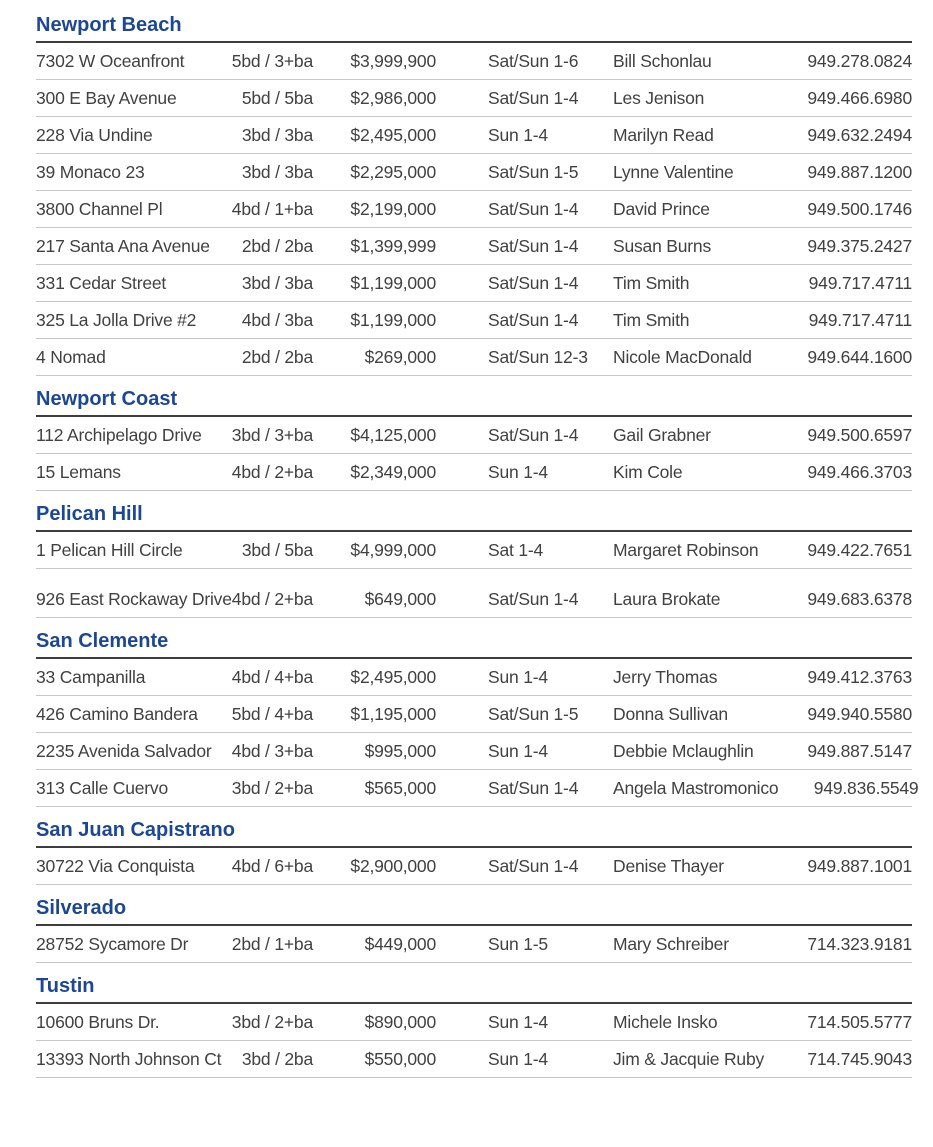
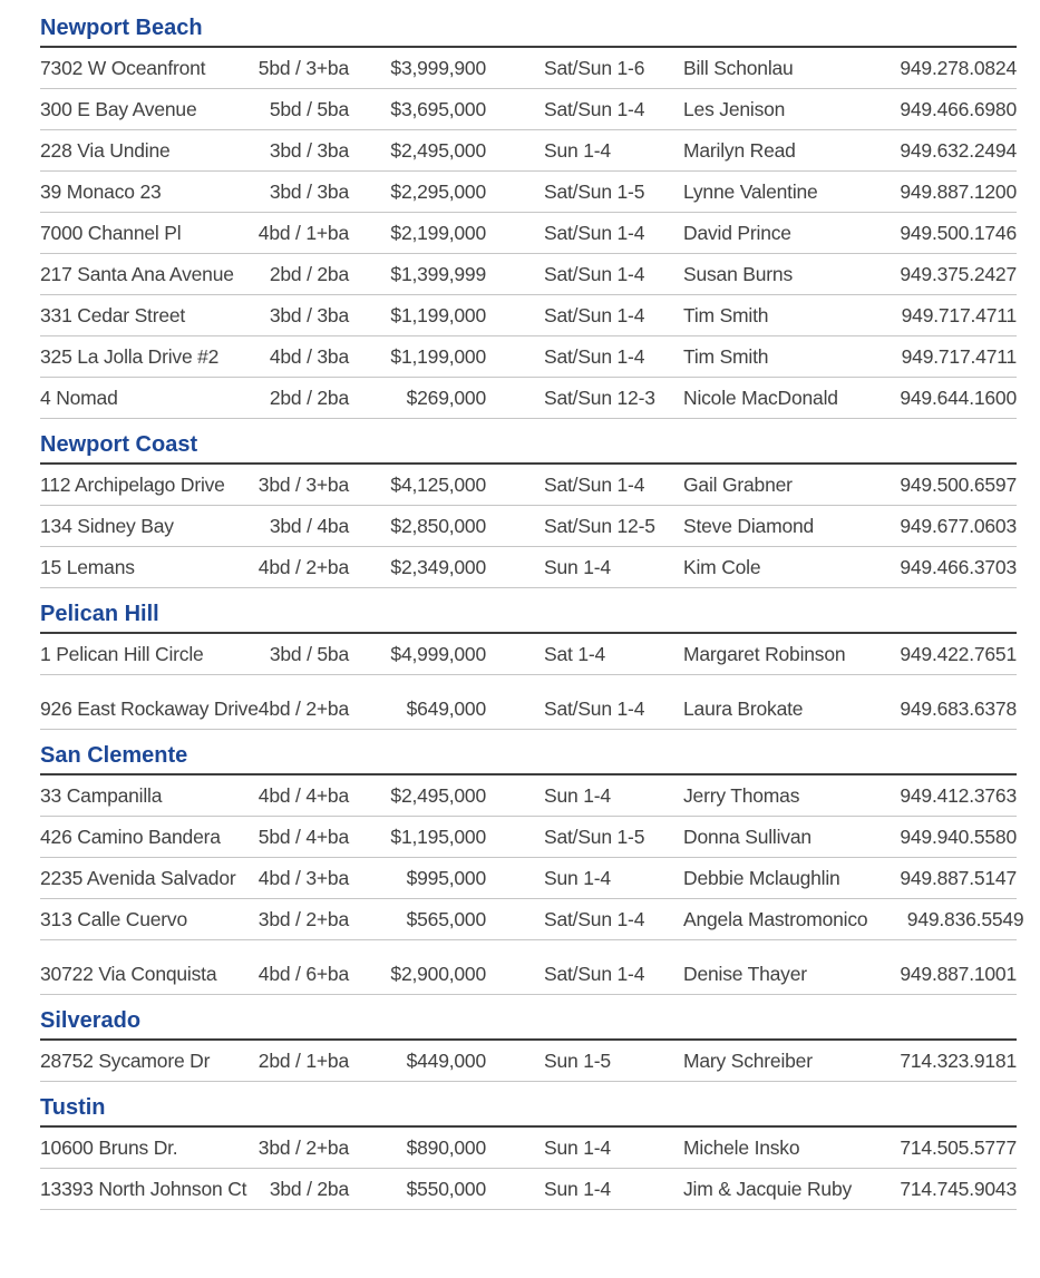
  Newport Beach
  7302 W Oceanfront
  5bd / 3+ba
  $3,999,900
  Sat/Sun 1-6
  Bill Schonlau
  949.278.0824
  300 E Bay Avenue
  5bd / 5ba
- $2,986,000
+ $3,695,000
  Sat/Sun 1-4
  Les Jenison
  949.466.6980
  228 Via Undine
  3bd / 3ba
  $2,495,000
  Sun 1-4
  Marilyn Read
  949.632.2494
  39 Monaco 23
  3bd / 3ba
  $2,295,000
  Sat/Sun 1-5
  Lynne Valentine
  949.887.1200
- 3800 Channel Pl
+ 7000 Channel Pl
  4bd / 1+ba
  $2,199,000
  Sat/Sun 1-4
  David Prince
  949.500.1746
  217 Santa Ana Avenue
  2bd / 2ba
  $1,399,999
  Sat/Sun 1-4
  Susan Burns
  949.375.2427
  331 Cedar Street
  3bd / 3ba
  $1,199,000
  Sat/Sun 1-4
  Tim Smith
  949.717.4711
  325 La Jolla Drive #2
  4bd / 3ba
  $1,199,000
  Sat/Sun 1-4
  Tim Smith
  949.717.4711
  4 Nomad
  2bd / 2ba
  $269,000
  Sat/Sun 12-3
  Nicole MacDonald
  949.644.1600
  Newport Coast
  112 Archipelago Drive
  3bd / 3+ba
  $4,125,000
  Sat/Sun 1-4
  Gail Grabner
  949.500.6597
+ 134 Sidney Bay
+ 3bd / 4ba
+ $2,850,000
+ Sat/Sun 12-5
+ Steve Diamond
+ 949.677.0603
  15 Lemans
  4bd / 2+ba
  $2,349,000
  Sun 1-4
  Kim Cole
  949.466.3703
  Pelican Hill
  1 Pelican Hill Circle
  3bd / 5ba
  $4,999,000
  Sat 1-4
  Margaret Robinson
  949.422.7651
  926 East Rockaway Driv
  4bd / 2+ba
  $649,000
  Sat/Sun 1-4
  Laura Brokate
  949.683.6378
  San Clemente
  33 Campanilla
  4bd / 4+ba
  $2,495,000
  Sun 1-4
  Jerry Thomas
  949.412.3763
  426 Camino Bandera
  5bd / 4+ba
  $1,195,000
  Sat/Sun 1-5
  Donna Sullivan
  949.940.5580
  2235 Avenida Salvador
  4bd / 3+ba
  $995,000
  Sun 1-4
  Debbie Mclaughlin
  949.887.5147
  313 Calle Cuervo
  3bd / 2+ba
  $565,000
  Sat/Sun 1-4
  Angela Mastromonico
  949.836.5549
- San Juan Capistrano
  30722 Via Conquista
  4bd / 6+ba
  $2,900,000
  Sat/Sun 1-4
  Denise Thayer
  949.887.1001
  Silverado
  28752 Sycamore Dr
  2bd / 1+ba
  $449,000
  Sun 1-5
  Mary Schreiber
  714.323.9181
  Tustin
  10600 Bruns Dr.
  3bd / 2+ba
  $890,000
  Sun 1-4
  Michele Insko
  714.505.5777
  13393 North Johnson Ct
  3bd / 2ba
  $550,000
  Sun 1-4
  Jim & Jacquie Ruby
  714.745.9043
